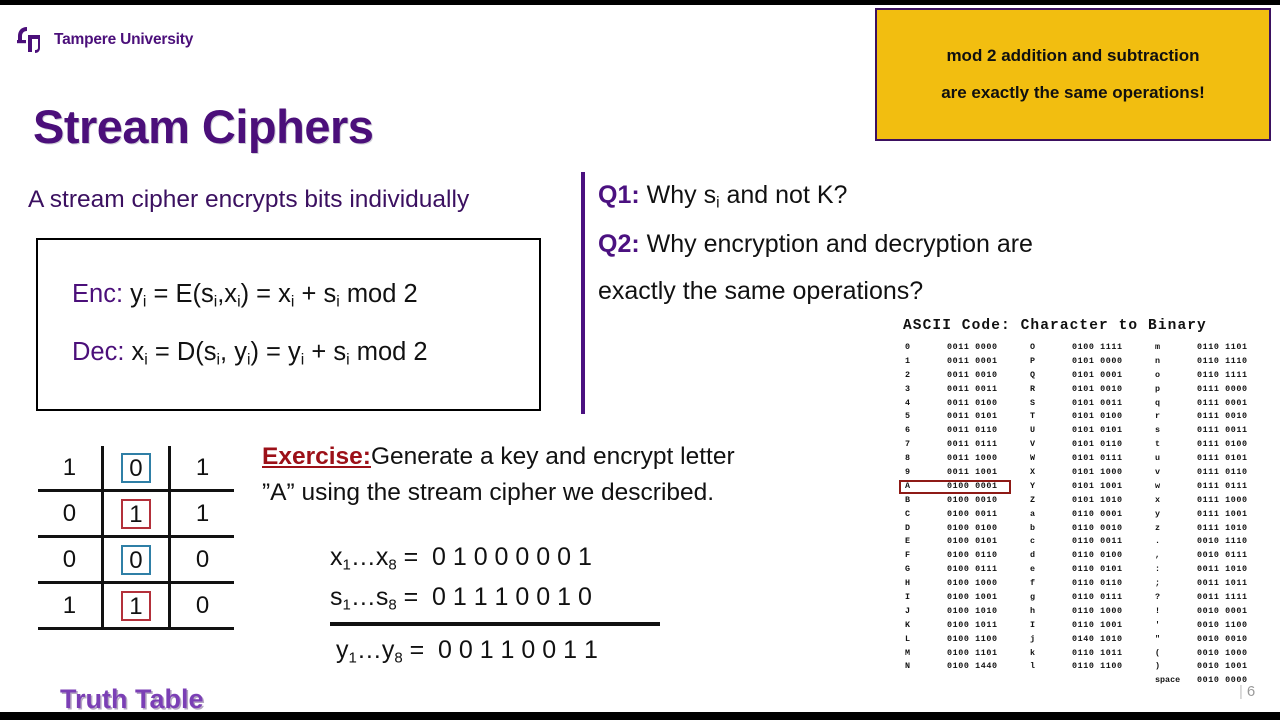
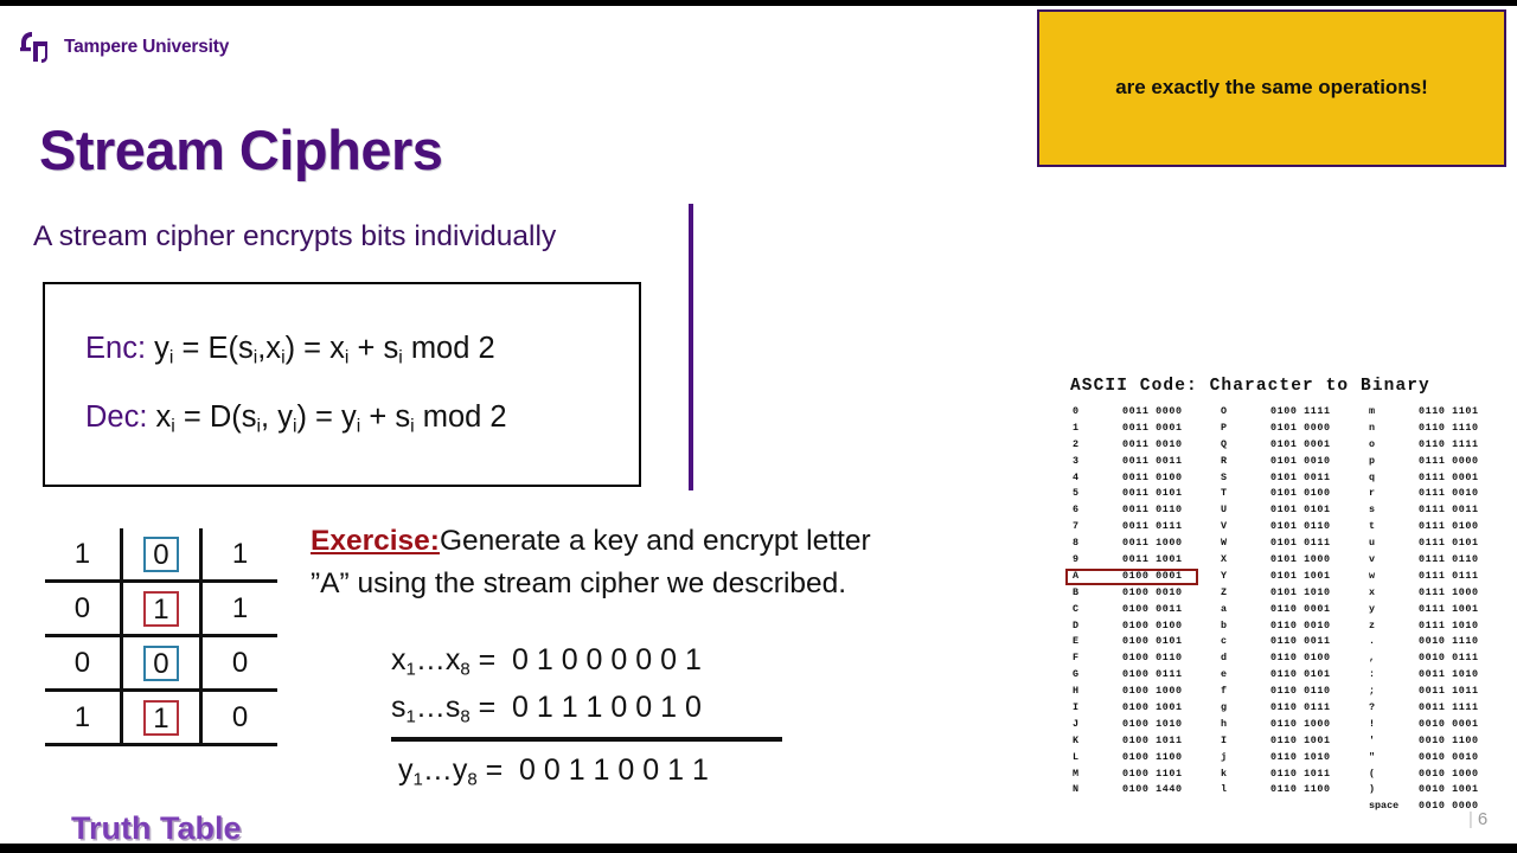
  Tampere University
- mod 2 addition and subtraction
  are exactly the same operations!
  Stream Ciphers
  A stream cipher encrypts bits individually
  Enc: yi = E(si,xi) = xi + si mod 2
  Dec: xi = D(si, yi) = yi + si mod 2
- Q1: Why si and not K?
- Q2: Why encryption and decryption are
- exactly the same operations?
  1	0	1
  0	1	1
  0	0	0
  1	1	0
  Truth Table
  Exercise:Generate a key and encrypt letter
  ”A” using the stream cipher we described.
  x1…x8 =
  0 1 0 0 0 0 0 1
  s1…s8 =
  0 1 1 1 0 0 1 0
  y1…y8 =
  0 0 1 1 0 0 1 1
  ASCII Code: Character to Binary
  0
  0011 0000
  1
  0011 0001
  2
  0011 0010
  3
  0011 0011
  4
  0011 0100
  5
  0011 0101
  6
  0011 0110
  7
  0011 0111
  8
  0011 1000
  9
  0011 1001
  A
  0100 0001
  B
  0100 0010
  C
  0100 0011
  D
  0100 0100
  E
  0100 0101
  F
  0100 0110
  G
  0100 0111
  H
  0100 1000
  I
  0100 1001
  J
  0100 1010
  K
  0100 1011
  L
  0100 1100
  M
  0100 1101
  N
  0100 1440
  O
  0100 1111
  P
  0101 0000
  Q
  0101 0001
  R
  0101 0010
  S
  0101 0011
  T
  0101 0100
  U
  0101 0101
  V
  0101 0110
  W
  0101 0111
  X
  0101 1000
  Y
  0101 1001
  Z
  0101 1010
  a
  0110 0001
  b
  0110 0010
  c
  0110 0011
  d
  0110 0100
  e
  0110 0101
  f
  0110 0110
  g
  0110 0111
  h
  0110 1000
  I
  0110 1001
  j
- 0140 1010
+ 0110 1010
  k
  0110 1011
  l
  0110 1100
  m
  0110 1101
  n
  0110 1110
  o
  0110 1111
  p
  0111 0000
  q
  0111 0001
  r
  0111 0010
  s
  0111 0011
  t
  0111 0100
  u
  0111 0101
  v
  0111 0110
  w
  0111 0111
  x
  0111 1000
  y
  0111 1001
  z
  0111 1010
  .
  0010 1110
  ,
  0010 0111
  :
  0011 1010
  ;
  0011 1011
  ?
  0011 1111
  !
  0010 0001
  '
  0010 1100
  "
  0010 0010
  (
  0010 1000
  )
  0010 1001
  space
  0010 0000
  | 6
